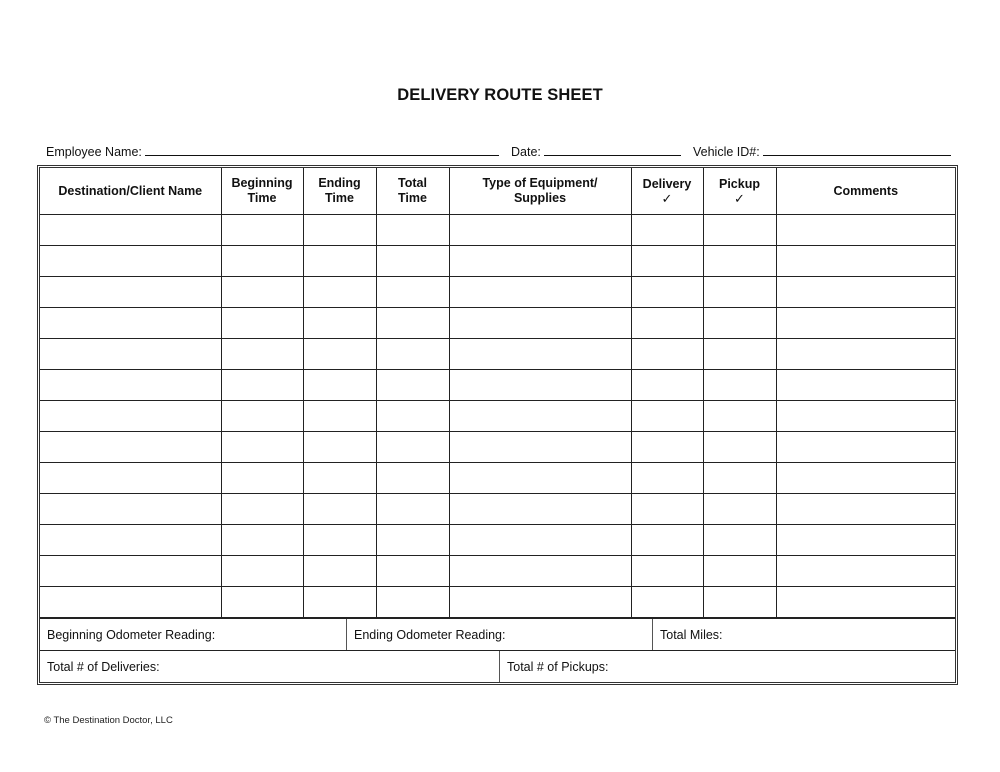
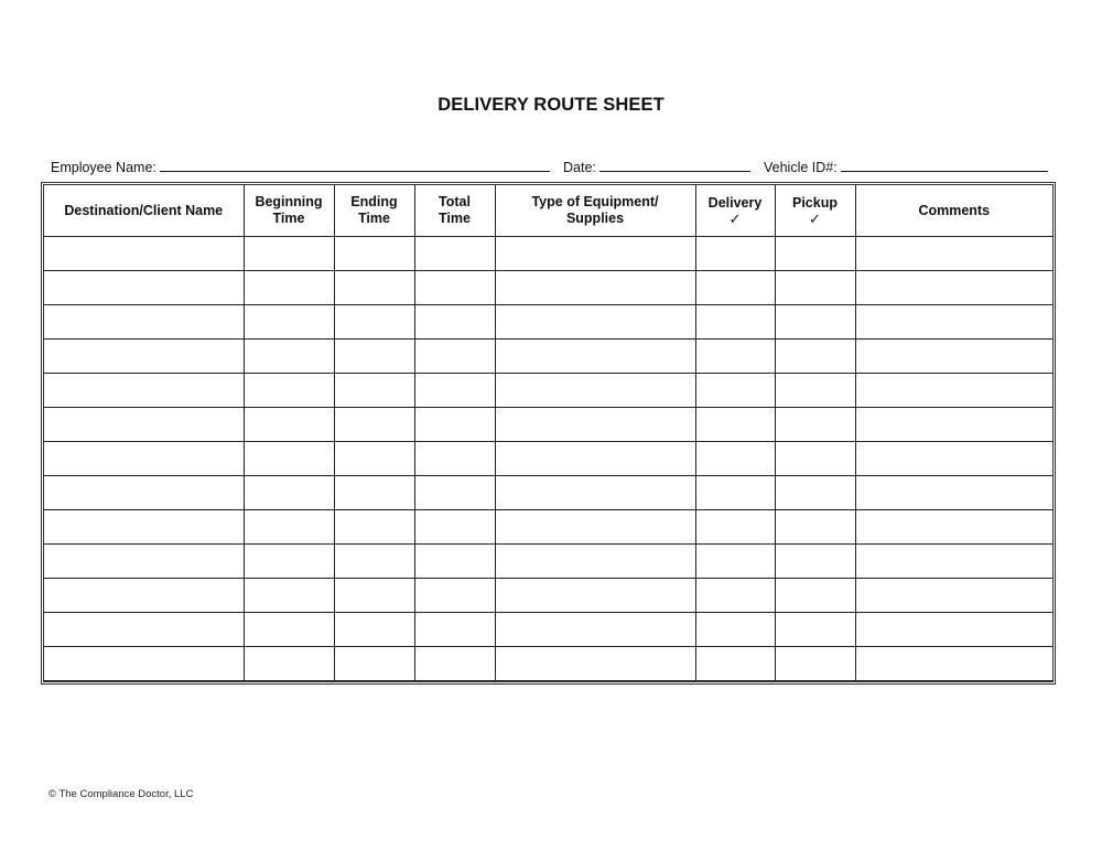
  DELIVERY ROUTE SHEET
  Employee Name:
  Date:
  Vehicle ID#:
  Destination/Client Name	BeginningTime	EndingTime	TotalTime	Type of Equipment/Supplies	Delivery✓	Pickup✓	Comments
- Beginning Odometer Reading:	Ending Odometer Reading:	Total Miles:
- Total # of Deliveries:	Total # of Pickups:
- © The Destination Doctor, LLC
+ © The Compliance Doctor, LLC
